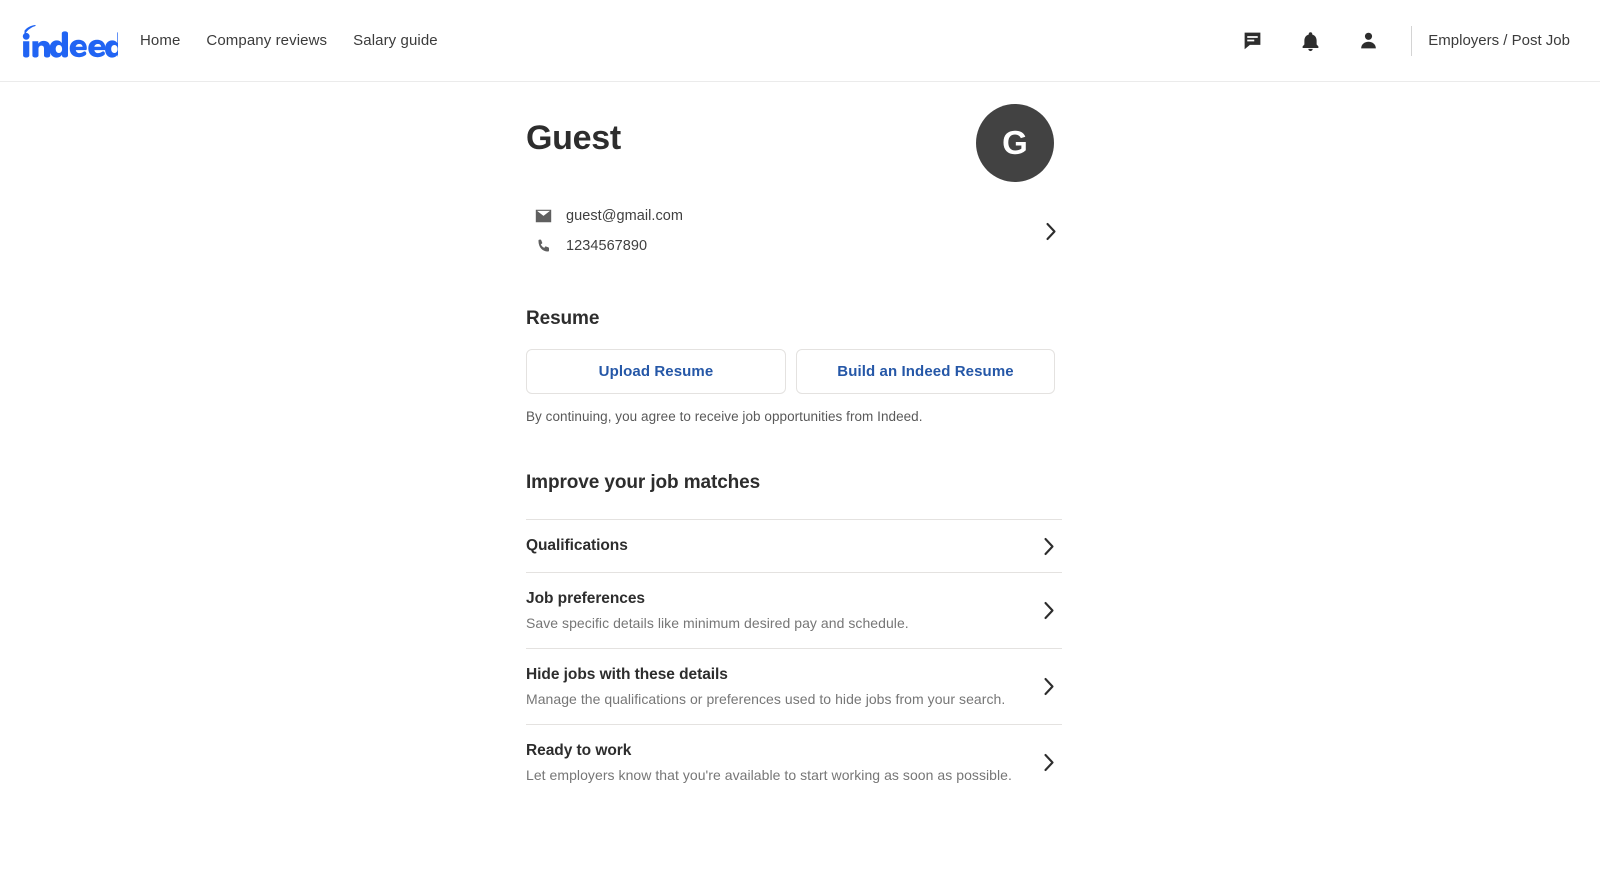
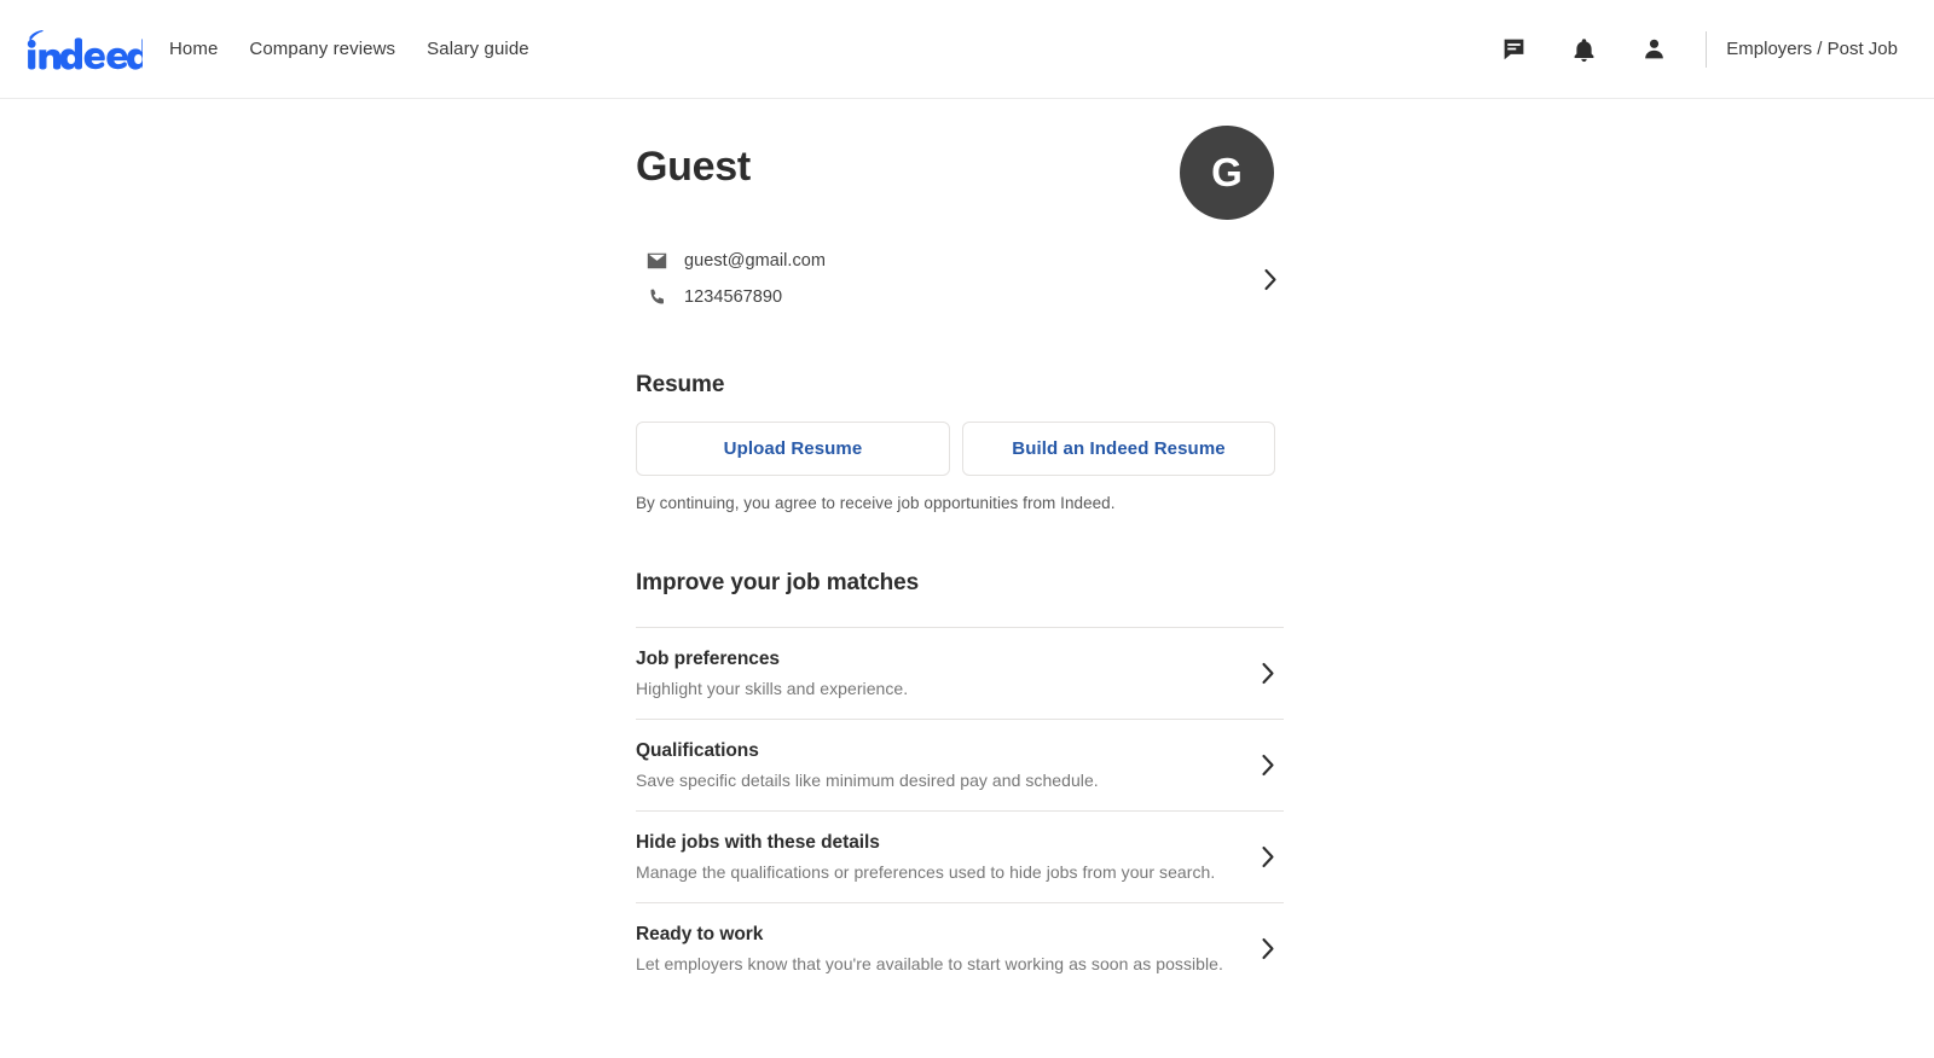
  Home
  Company reviews
  Salary guide
  Employers / Post Job
  Guest
  G
  guest@gmail.com
  1234567890
  Resume
  Upload Resume
  Build an Indeed Resume
  By continuing, you agree to receive job opportunities from Indeed.
  Improve your job matches
- Qualifications
+ Job preferences
+ Highlight your skills and experience.
- Job preferences
+ Qualifications
  Save specific details like minimum desired pay and schedule.
  Hide jobs with these details
  Manage the qualifications or preferences used to hide jobs from your search.
  Ready to work
  Let employers know that you're available to start working as soon as possible.
